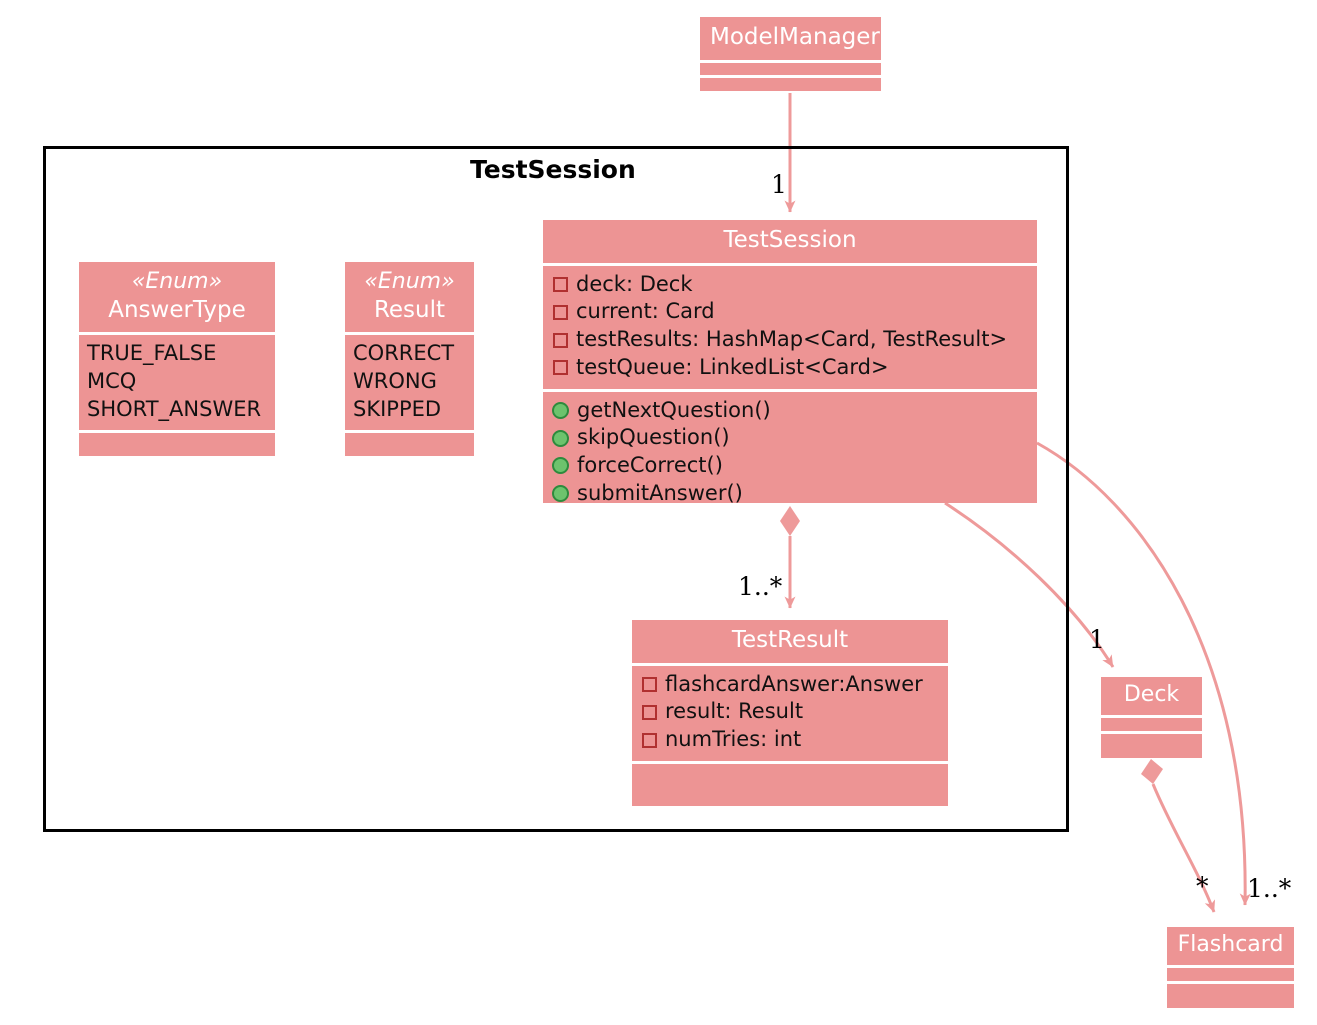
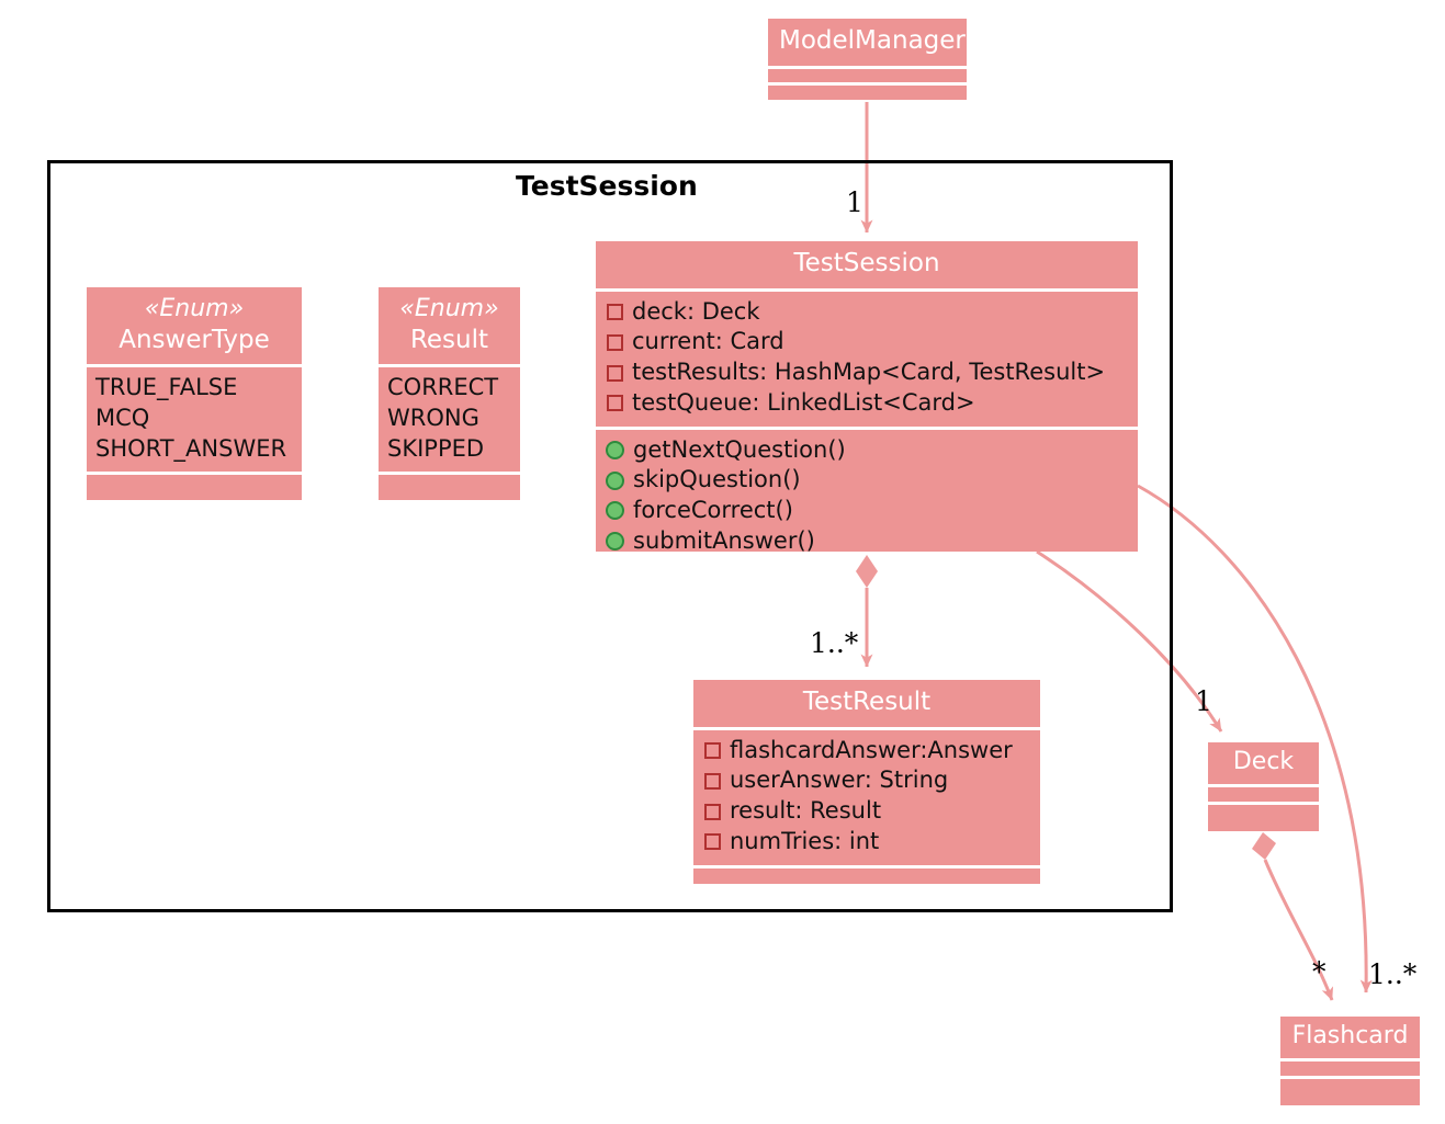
  TestSession
  ModelManager
  «Enum»
  AnswerType
  TRUE_FALSE
  MCQ
  SHORT_ANSWER
  «Enum»
  Result
  CORRECT
  WRONG
  SKIPPED
  TestSession
  deck: Deck
  current: Card
  testResults: HashMap<Card, TestResult>
  testQueue: LinkedList<Card>
  getNextQuestion()
  skipQuestion()
  forceCorrect()
  submitAnswer()
  TestResult
  flashcardAnswer:Answer
+ userAnswer: String
  result: Result
  numTries: int
  Deck
  Flashcard
  1
  1..*
  1
  1..*
  *
